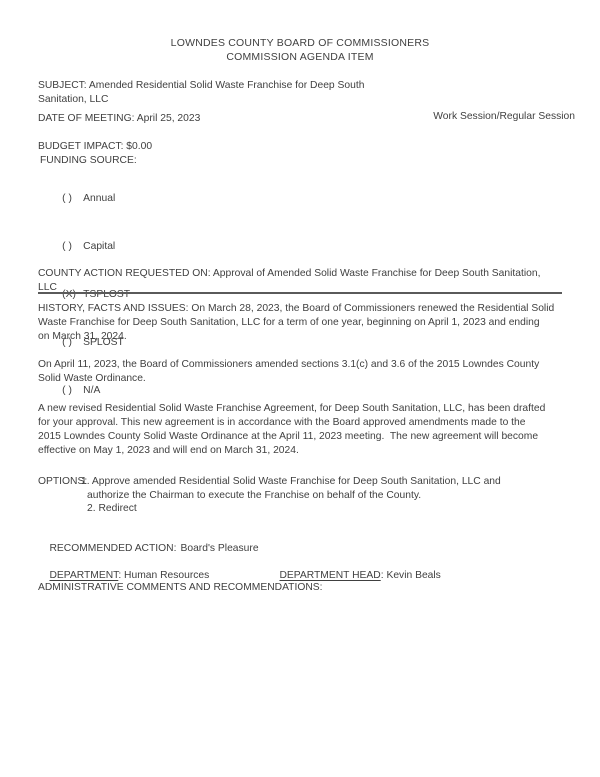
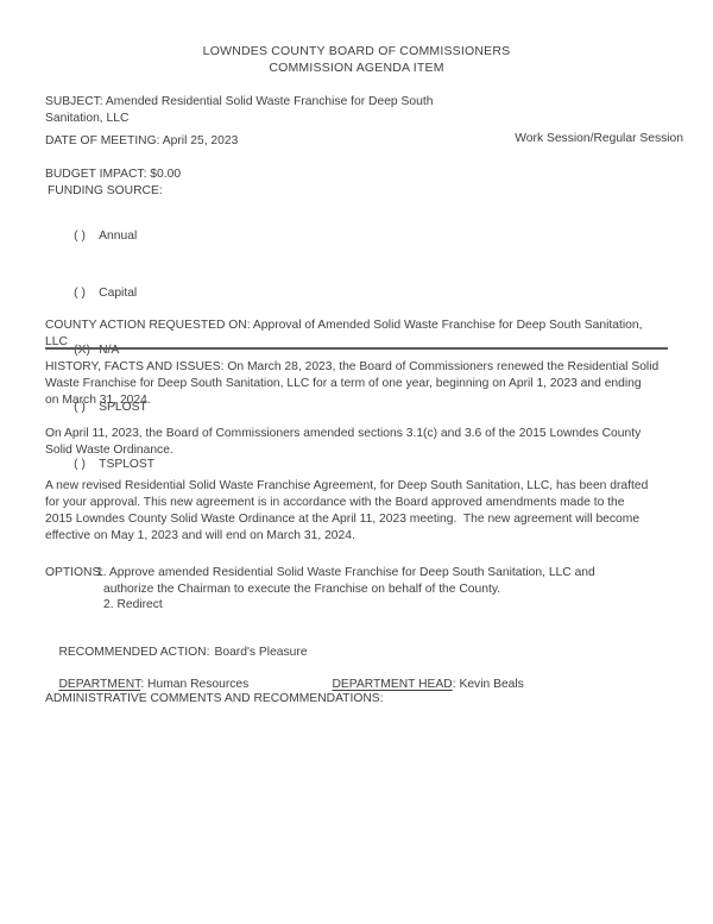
  LOWNDES COUNTY BOARD OF COMMISSIONERS
  COMMISSION AGENDA ITEM
  SUBJECT: Amended Residential Solid Waste Franchise for Deep South
  Sanitation, LLC
  DATE OF MEETING: April 25, 2023
  Work Session/Regular Session
  BUDGET IMPACT: $0.00
  FUNDING SOURCE:
  ( ) Annual
  ( ) Capital
- (X) TSPLOST
+ (X) N/A
  ( ) SPLOST
- ( ) N/A
+ ( ) TSPLOST
  COUNTY ACTION REQUESTED ON: Approval of Amended Solid Waste Franchise for Deep South Sanitation,
  LLC
  HISTORY, FACTS AND ISSUES: On March 28, 2023, the Board of Commissioners renewed the Residential Solid
  Waste Franchise for Deep South Sanitation, LLC for a term of one year, beginning on April 1, 2023 and ending
  on March 31, 2024.
  On April 11, 2023, the Board of Commissioners amended sections 3.1(c) and 3.6 of the 2015 Lowndes County
  Solid Waste Ordinance.
  A new revised Residential Solid Waste Franchise Agreement, for Deep South Sanitation, LLC, has been drafted
  for your approval. This new agreement is in accordance with the Board approved amendments made to the
  2015 Lowndes County Solid Waste Ordinance at the April 11, 2023 meeting. The new agreement will become
  effective on May 1, 2023 and will end on March 31, 2024.
  OPTIONS
  1. Approve amended Residential Solid Waste Franchise for Deep South Sanitation, LLC and
  authorize the Chairman to execute the Franchise on behalf of the County.
  2. Redirect
  RECOMMENDED ACTION: Board's Pleasure
  DEPARTMENT: Human Resources
  DEPARTMENT HEAD: Kevin Beals
  ADMINISTRATIVE COMMENTS AND RECOMMENDATIONS:
